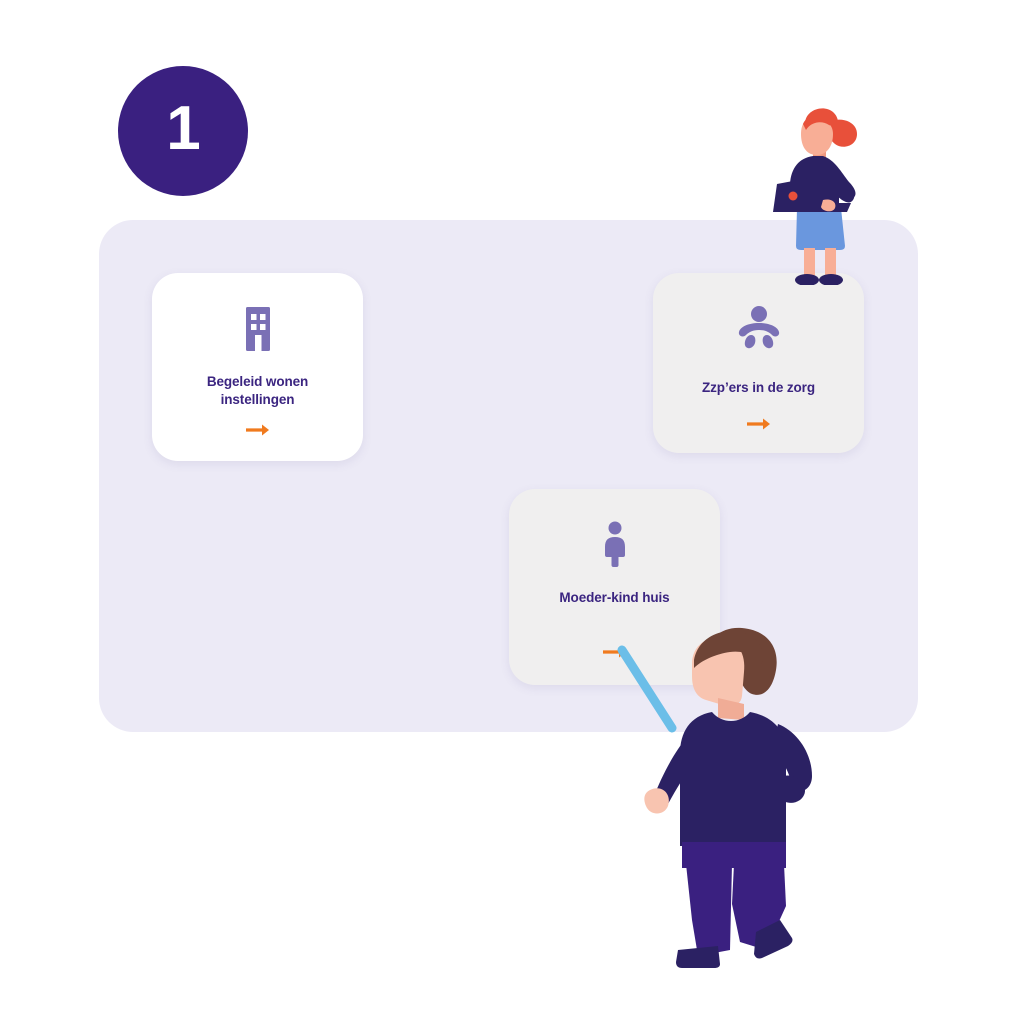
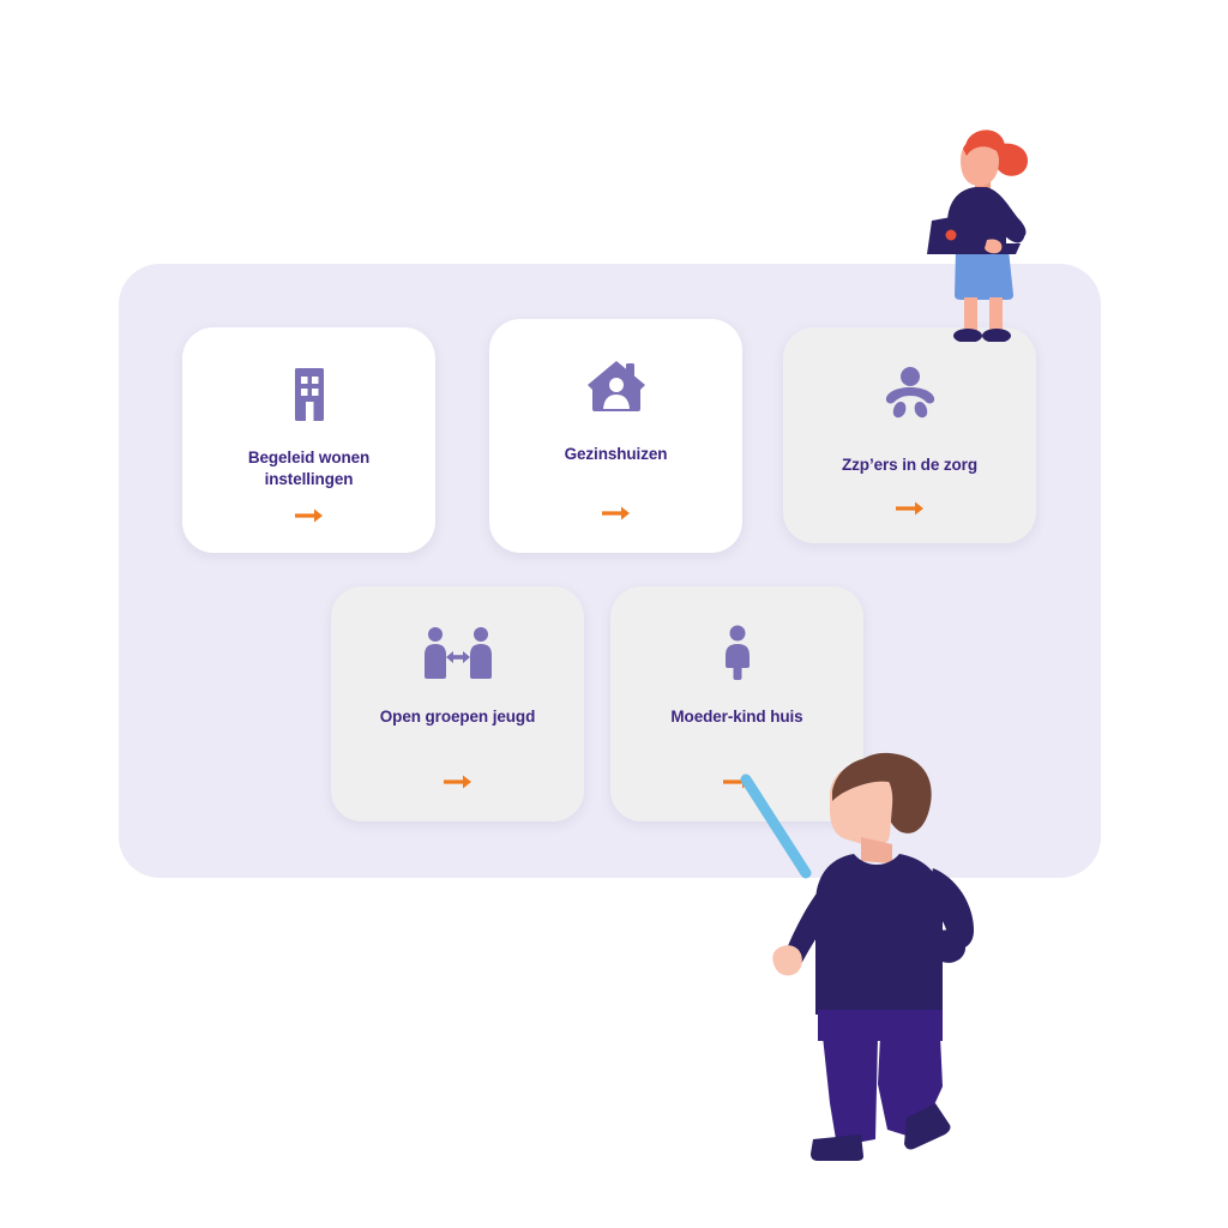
- 1
  Begeleid wonen
  instellingen
+ Gezinshuizen
  Zzp’ers in de zorg
+ Open groepen jeugd
  Moeder-kind huis
